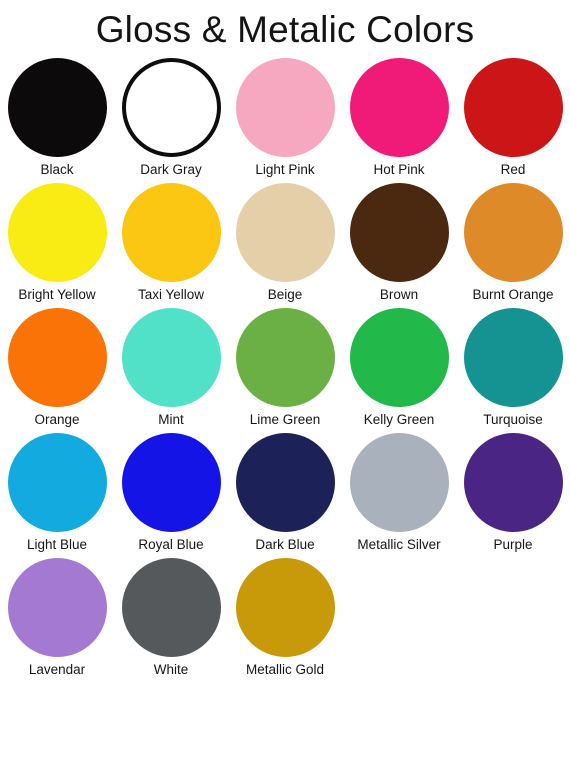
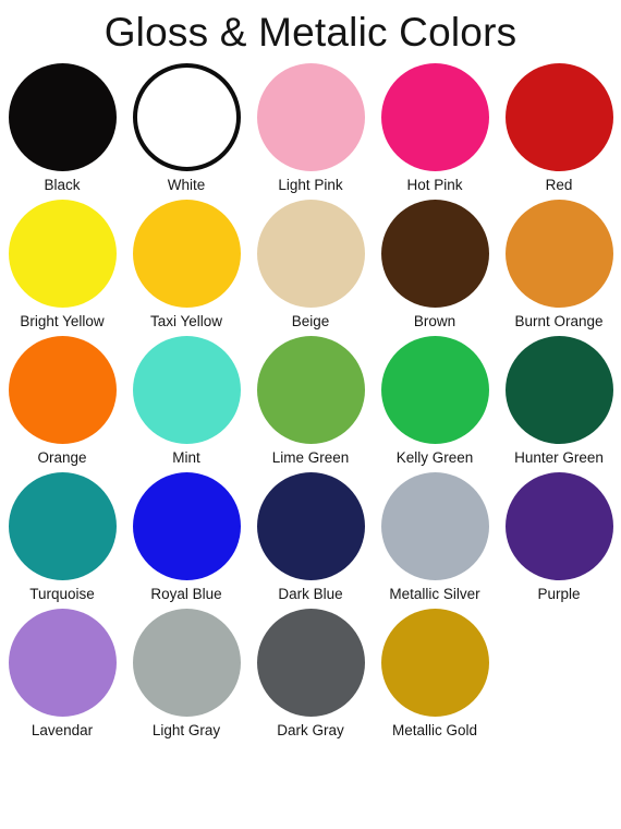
  Gloss & Metalic Colors
  Black
- Dark Gray
+ White
  Light Pink
  Hot Pink
  Red
  Bright Yellow
  Taxi Yellow
  Beige
  Brown
  Burnt Orange
  Orange
  Mint
  Lime Green
  Kelly Green
+ Hunter Green
  Turquoise
- Light Blue
  Royal Blue
  Dark Blue
  Metallic Silver
  Purple
  Lavendar
+ Light Gray
- White
+ Dark Gray
  Metallic Gold
